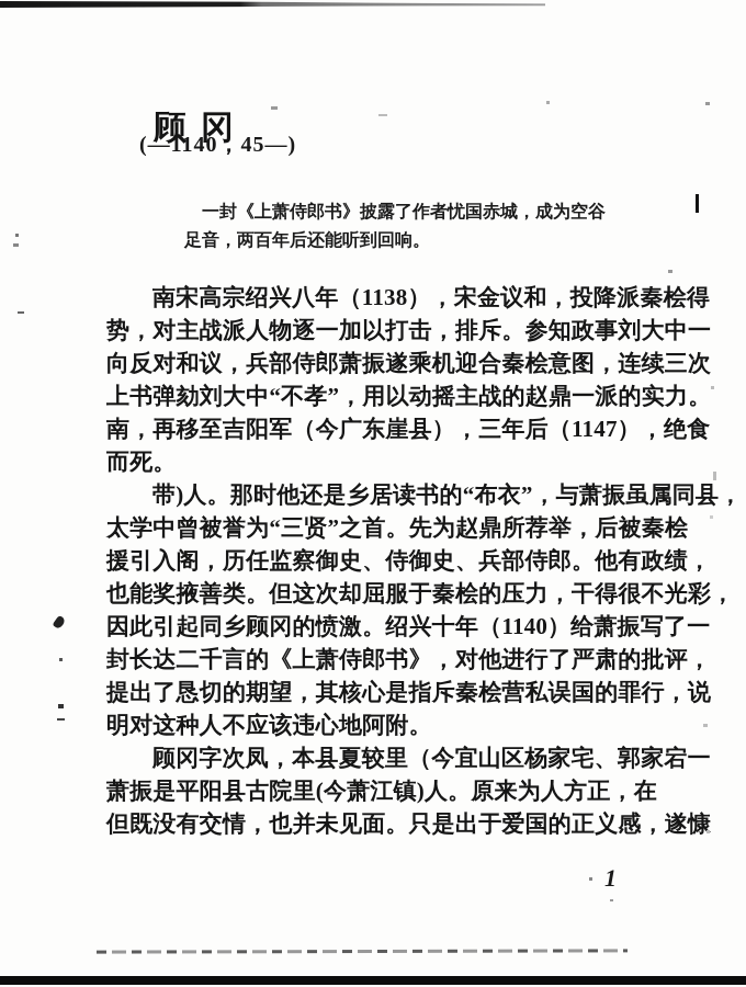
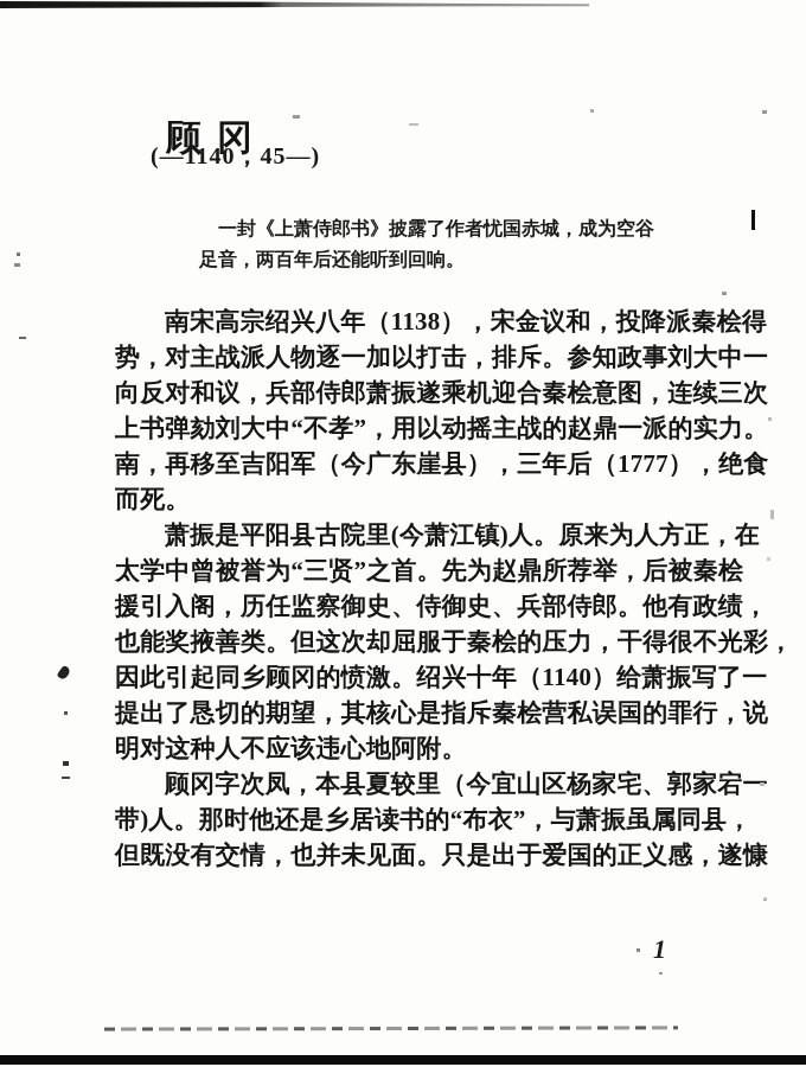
  顾冈
  (—1140，45—)
  一封《上萧侍郎书》披露了作者忧国赤城，成为空谷
  足音，两百年后还能听到回响。
  南宋高宗绍兴八年（1138），宋金议和，投降派秦桧得
  势，对主战派人物逐一加以打击，排斥。参知政事刘大中一
  向反对和议，兵部侍郎萧振遂乘机迎合秦桧意图，连续三次
  上书弹劾刘大中“不孝”，用以动摇主战的赵鼎一派的实力。
- 南，再移至吉阳军（今广东崖县），三年后（1147），绝食
+ 南，再移至吉阳军（今广东崖县），三年后（1777），绝食
  而死。
- 带)人。那时他还是乡居读书的“布衣”，与萧振虽属同县，
+ 萧振是平阳县古院里(今萧江镇)人。原来为人方正，在
  太学中曾被誉为“三贤”之首。先为赵鼎所荐举，后被秦桧
  援引入阁，历任监察御史、侍御史、兵部侍郎。他有政绩，
  也能奖掖善类。但这次却屈服于秦桧的压力，干得很不光彩，
  因此引起同乡顾冈的愤激。绍兴十年（1140）给萧振写了一
- 封长达二千言的《上萧侍郎书》，对他进行了严肃的批评，
  提出了恳切的期望，其核心是指斥秦桧营私误国的罪行，说
  明对这种人不应该违心地阿附。
  顾冈字次凤，本县夏较里（今宜山区杨家宅、郭家宕一
- 萧振是平阳县古院里(今萧江镇)人。原来为人方正，在
+ 带)人。那时他还是乡居读书的“布衣”，与萧振虽属同县，
  但既没有交情，也并未见面。只是出于爱国的正义感，遂慷
  1
